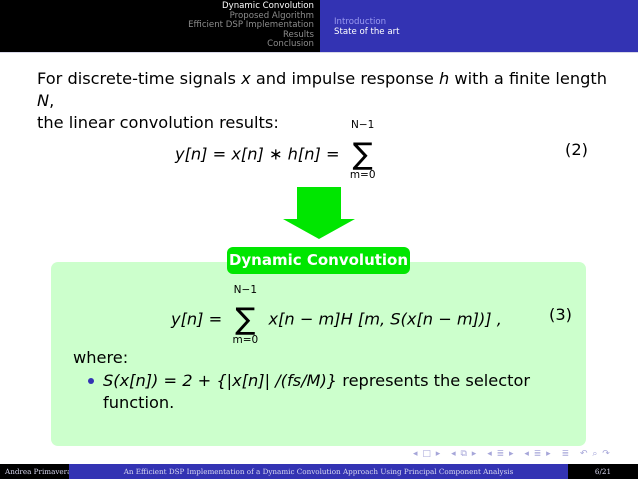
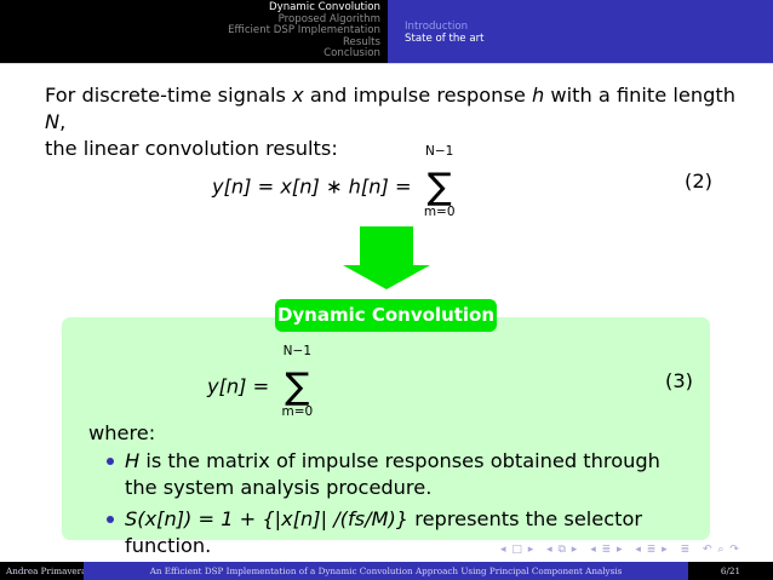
  Dynamic Convolution
  Proposed Algorithm
  Efficient DSP Implementation
  Results
  Conclusion
  Introduction
  State of the art
  For discrete-time signals x and impulse response h with a finite length N,
  the linear convolution results:
  y[n] = x[n] ∗ h[n] =
  N−1
  ∑
  m=0
  (2)
  Dynamic Convolution
  y[n] =
  N−1
  ∑
  m=0
- x[n − m]H [m, S(x[n − m])] ,
  (3)
  where:
+ H is the matrix of impulse responses obtained through the system analysis procedure.
- S(x[n]) = 2 + {|x[n]| /(fs/M)} represents the selector function.
+ S(x[n]) = 1 + {|x[n]| /(fs/M)} represents the selector function.
  ◂ □ ▸ ◂ ⧉ ▸ ◂ ≣ ▸ ◂ ≣ ▸ ≣ ↶ ⌕ ↷
  Andrea Primaver
  An Efficient DSP Implementation of a Dynamic Convolution Approach Using Principal Component Analysis
  6/21
